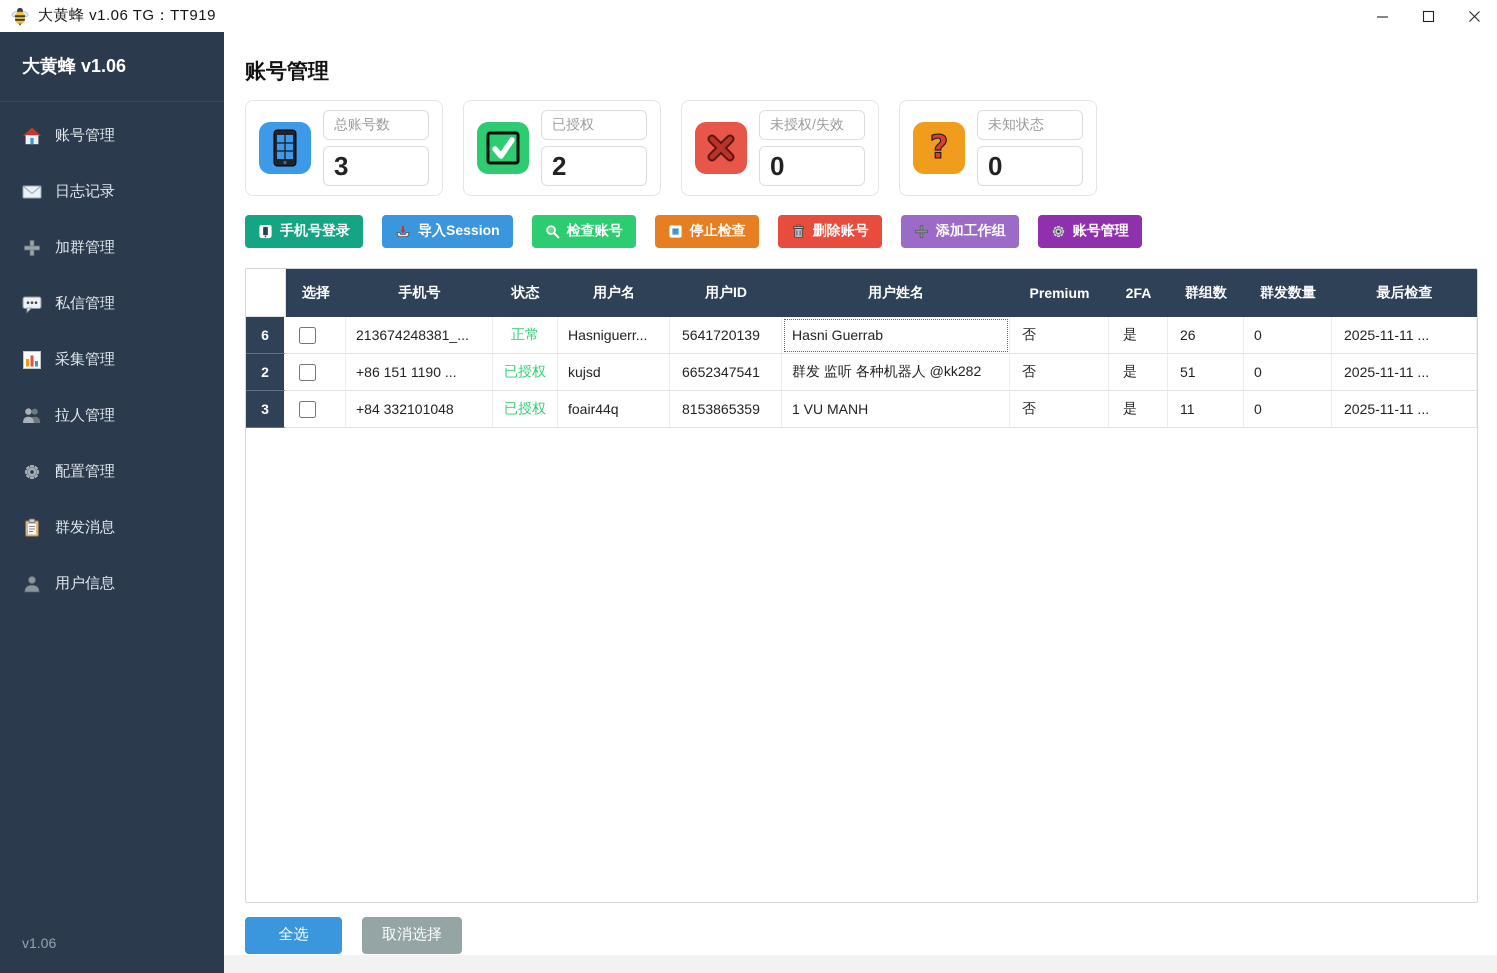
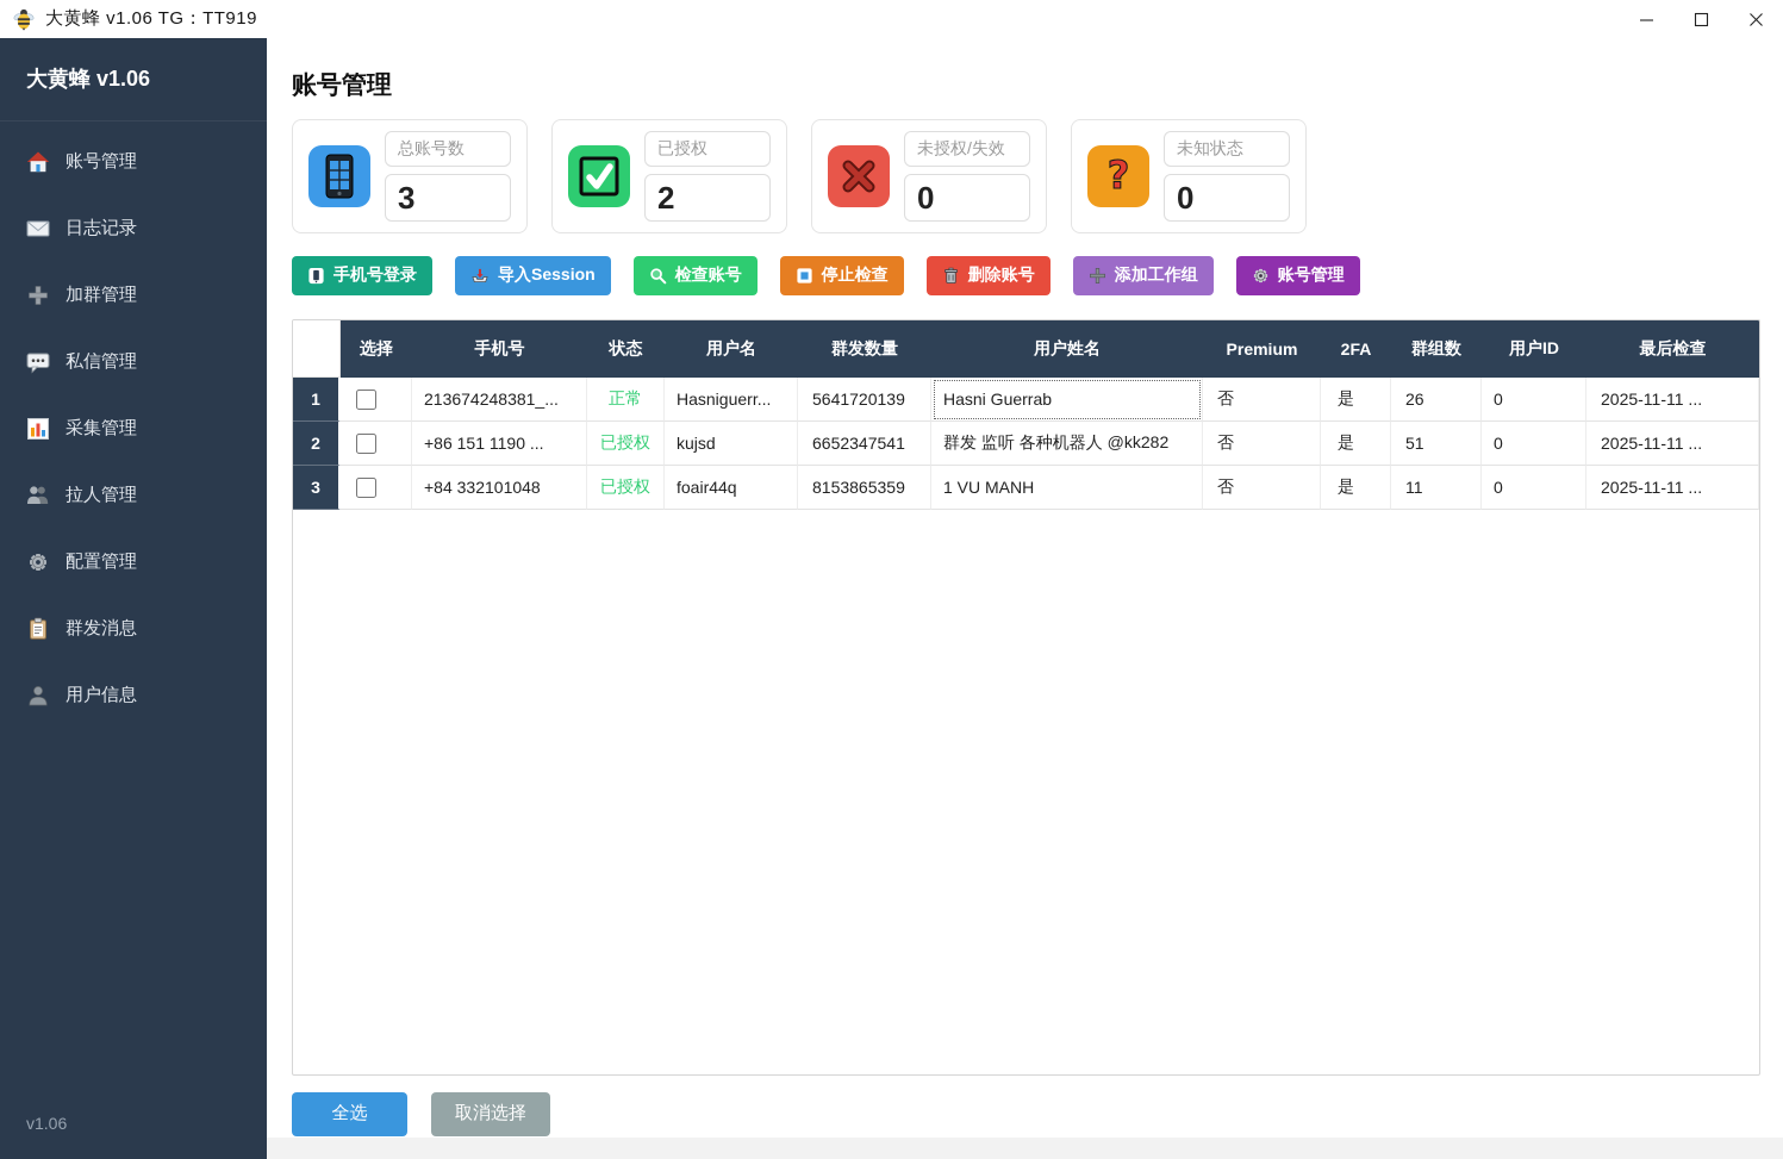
  大黄蜂 v1.06 TG：TT919
  大黄蜂 v1.06
  账号管理
  日志记录
  加群管理
  私信管理
  采集管理
  拉人管理
  配置管理
  群发消息
  用户信息
  v1.06
  账号管理
  总账号数
  3
  已授权
  2
  未授权/失效
  0
  ?
  未知状态
  0
  手机号登录
  导入Session
  检查账号
  停止检查
  删除账号
  添加工作组
  账号管理
  选择
  手机号
  状态
  用户名
- 用户ID
+ 群发数量
  用户姓名
  Premium
  2FA
  群组数
- 群发数量
+ 用户ID
  最后检查
- 6
+ 1
  213674248381_...
  正常
  Hasniguerr...
  5641720139
  Hasni Guerrab
  否
  是
  26
  0
  2025-11-11 ...
  2
  +86 151 1190 ...
  已授权
  kujsd
  6652347541
  群发 监听 各种机器人 @kk282
  否
  是
  51
  0
  2025-11-11 ...
  3
  +84 332101048
  已授权
  foair44q
  8153865359
  1 VU MANH
  否
  是
  11
  0
  2025-11-11 ...
  全选
  取消选择
